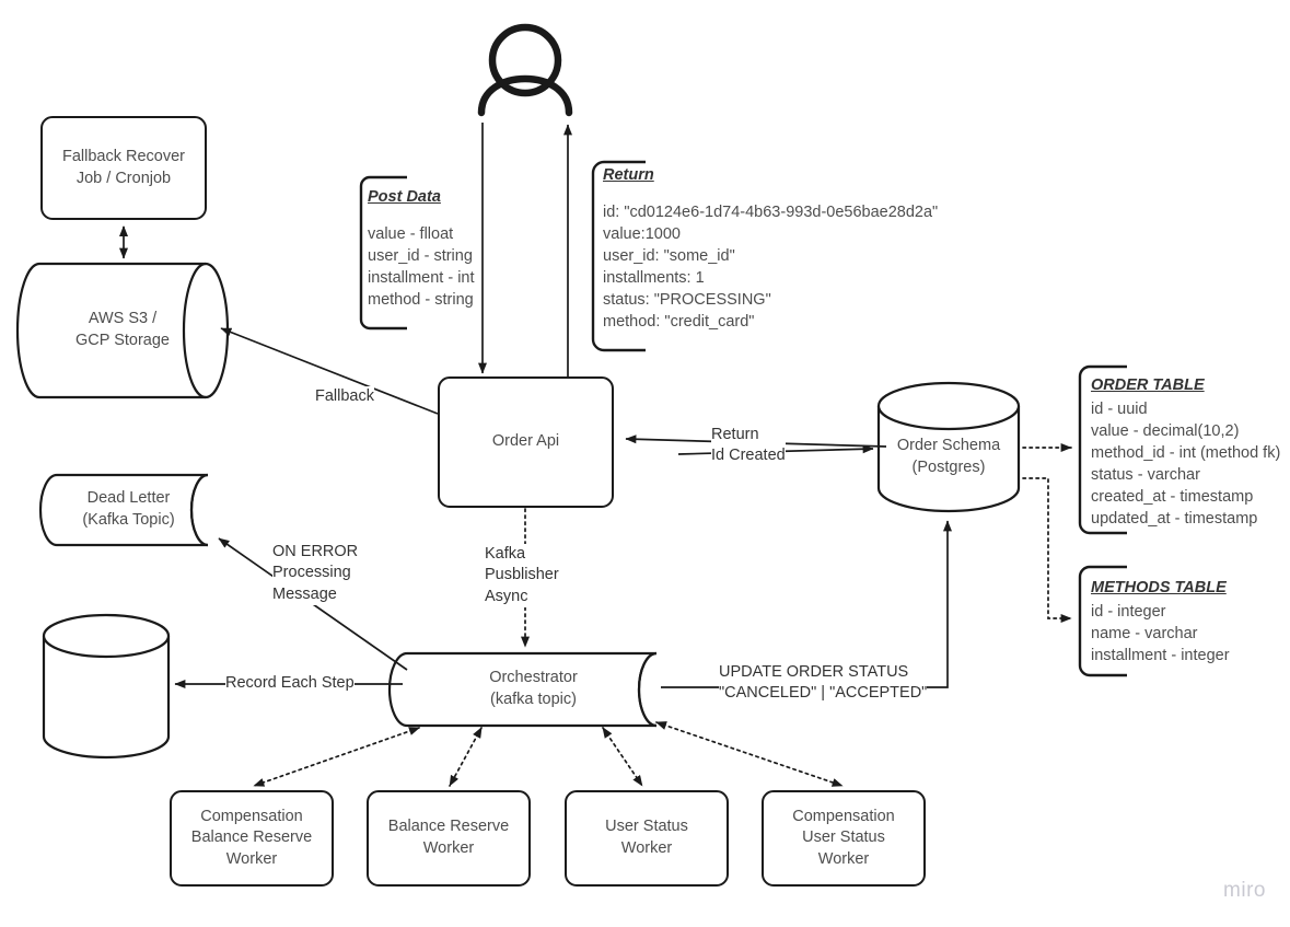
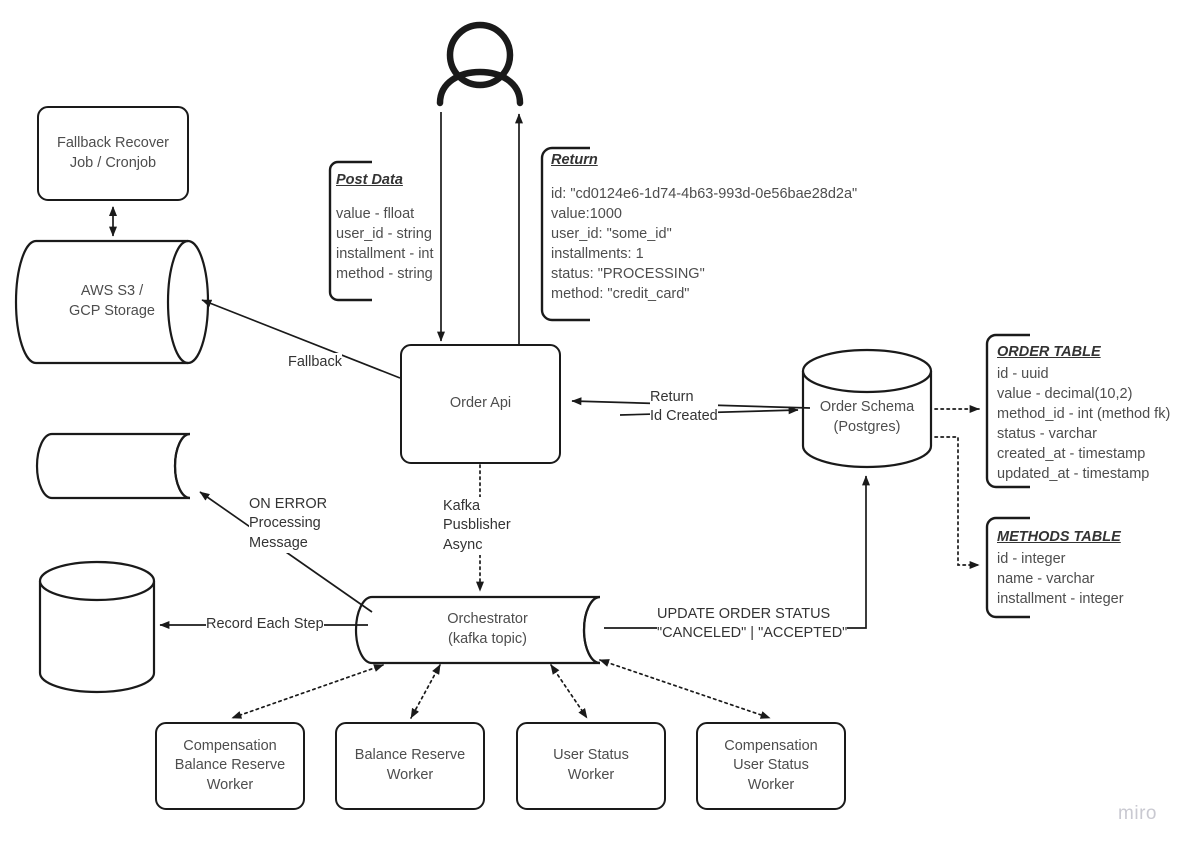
  Fallback Recover
  Job / Cronjob
  AWS S3 /
  GCP Storage
- Dead Letter
- (Kafka Topic)
  Order Api
  Order Schema
  (Postgres)
  Orchestrator
  (kafka topic)
  Compensation
  Balance Reserve
  Worker
  Balance Reserve
  Worker
  User Status
  Worker
  Compensation
  User Status
  Worker
  Post Data
  value - flloat
  user_id - string
  installment - int
  method - string
  Return
  id: "cd0124e6-1d74-4b63-993d-0e56bae28d2a"
  value:1000
  user_id: "some_id"
  installments: 1
  status: "PROCESSING"
  method: "credit_card"
  ORDER TABLE
  id - uuid
  value - decimal(10,2)
  method_id - int (method fk)
  status - varchar
  created_at - timestamp
  updated_at - timestamp
  METHODS TABLE
  id - integer
  name - varchar
  installment - integer
  Fallback
  ON ERROR
  Processing
  Message
  Record Each Step
  Kafka
  Pusblisher
  Async
  Return
  Id Created
  UPDATE ORDER STATUS
  "CANCELED" | "ACCEPTED"
  miro
